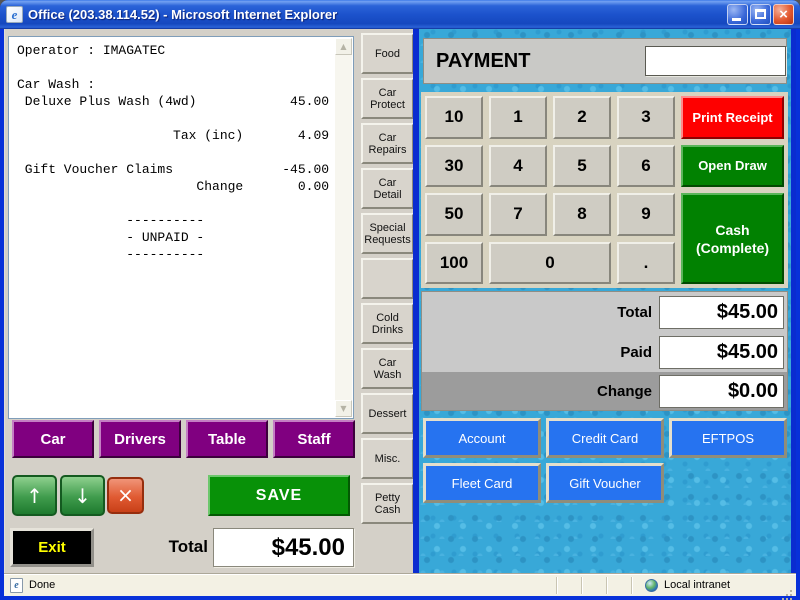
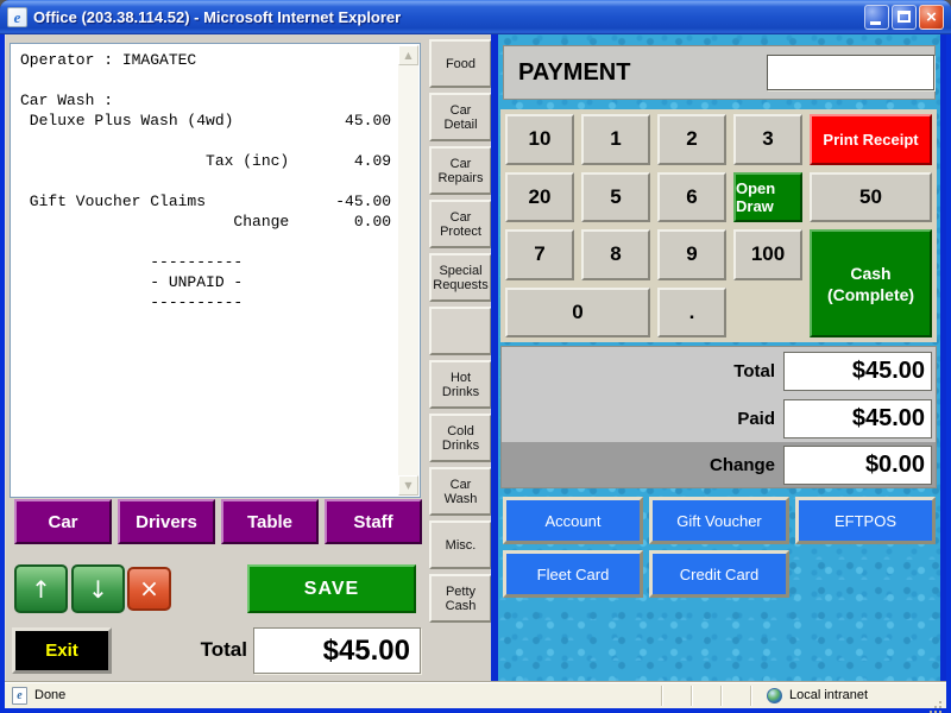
  e
  Office (203.38.114.52) - Microsoft Internet Explorer
  ×
  Operator : IMAGATEC
  Car Wash :
  Deluxe Plus Wash (4wd) 45.00
  Tax (inc) 4.09
  Gift Voucher Claims -45.00
  Change 0.00
  ----------
  - UNPAID -
  ----------
  ▲
  ▼
  Car
  Drivers
  Table
  Staff
  ↑
  ↓
  ×
  SAVE
  Exit
  Total
  $45.00
  Food
- Car Protect
+ Car Detail
  Car Repairs
- Car Detail
+ Car Protect
  Special Requests
+ Hot Drinks
  Cold Drinks
  Car Wash
- Dessert
  Misc.
  Petty Cash
  PAYMENT
  10
  1
  2
  3
  Print Receipt
- 30
+ 20
- 4
  5
  6
  Open Draw
  50
  7
  8
  9
  Cash (Complete)
  100
  0
  .
  Total
  $45.00
  Paid
  $45.00
  Change
  $0.00
  Account
- Credit Card
+ Gift Voucher
  EFTPOS
  Fleet Card
- Gift Voucher
+ Credit Card
  e
  Done
  Local intranet
